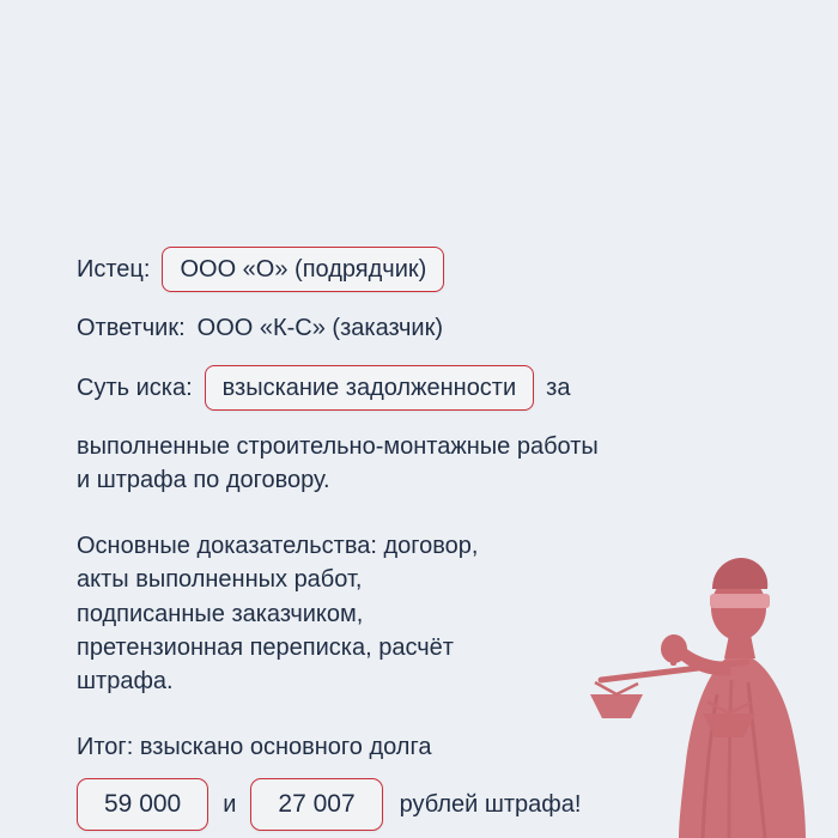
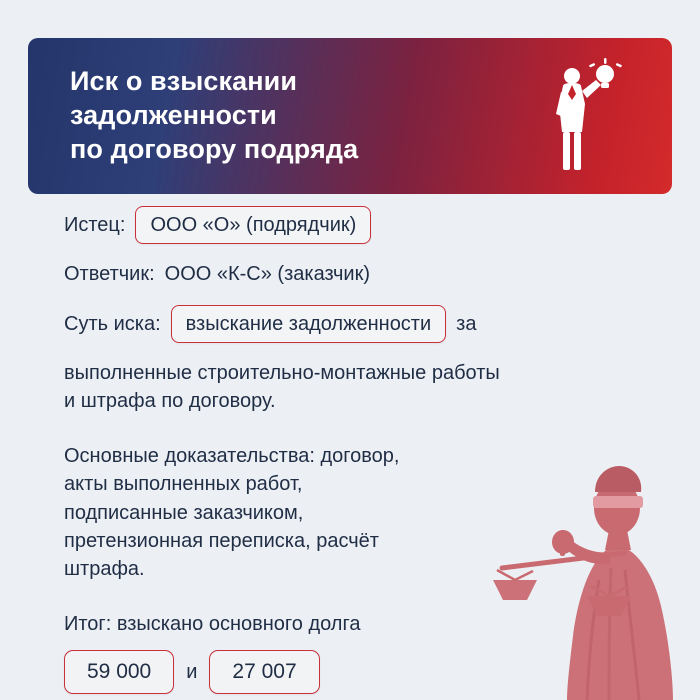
+ Иск о взыскании
+ задолженности
+ по договору подряда
  Истец:
  ООО «О» (подрядчик)
  Ответчик:
  ООО «К-С» (заказчик)
  Суть иска:
  взыскание задолженности
  за
  выполненные строительно-монтажные работы
  и штрафа по договору.
  Основные доказательства: договор,
  акты выполненных работ,
  подписанные заказчиком,
  претензионная переписка, расчёт
  штрафа.
  Итог: взыскано основного долга
  59 000
  и
  27 007
- рублей штрафа!
